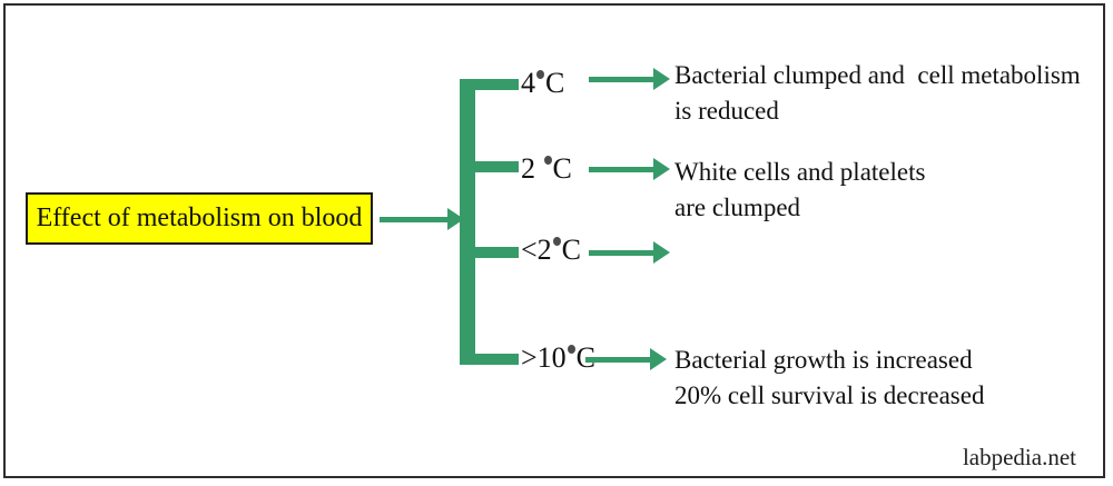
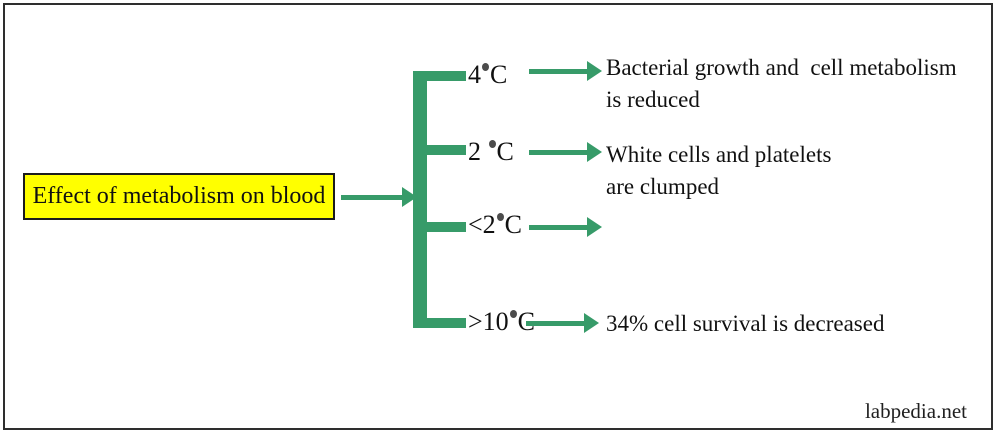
  Effect of metabolism on blood
  4 C
  2 C
  <2 C
  >10
- Bacterial clumped and cell metabolism
+ Bacterial growth and cell metabolism
  is reduced
  White cells and platelets
  are clumped
- Bacterial growth is increased
- 20% cell survival is decreased
+ 34% cell survival is decreased
  labpedia.net
